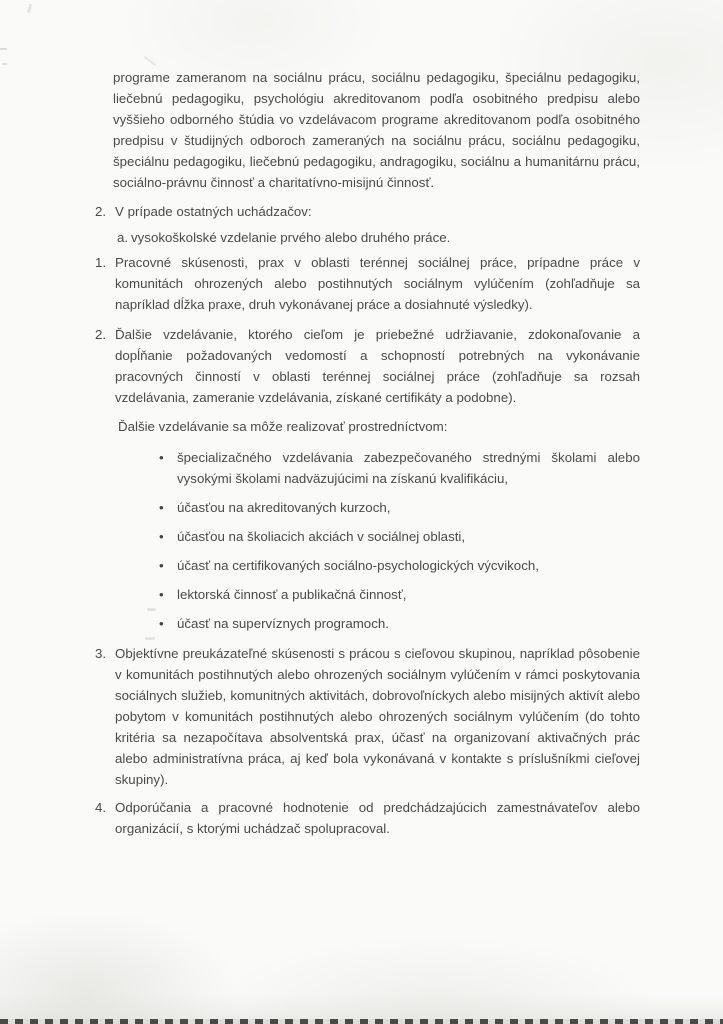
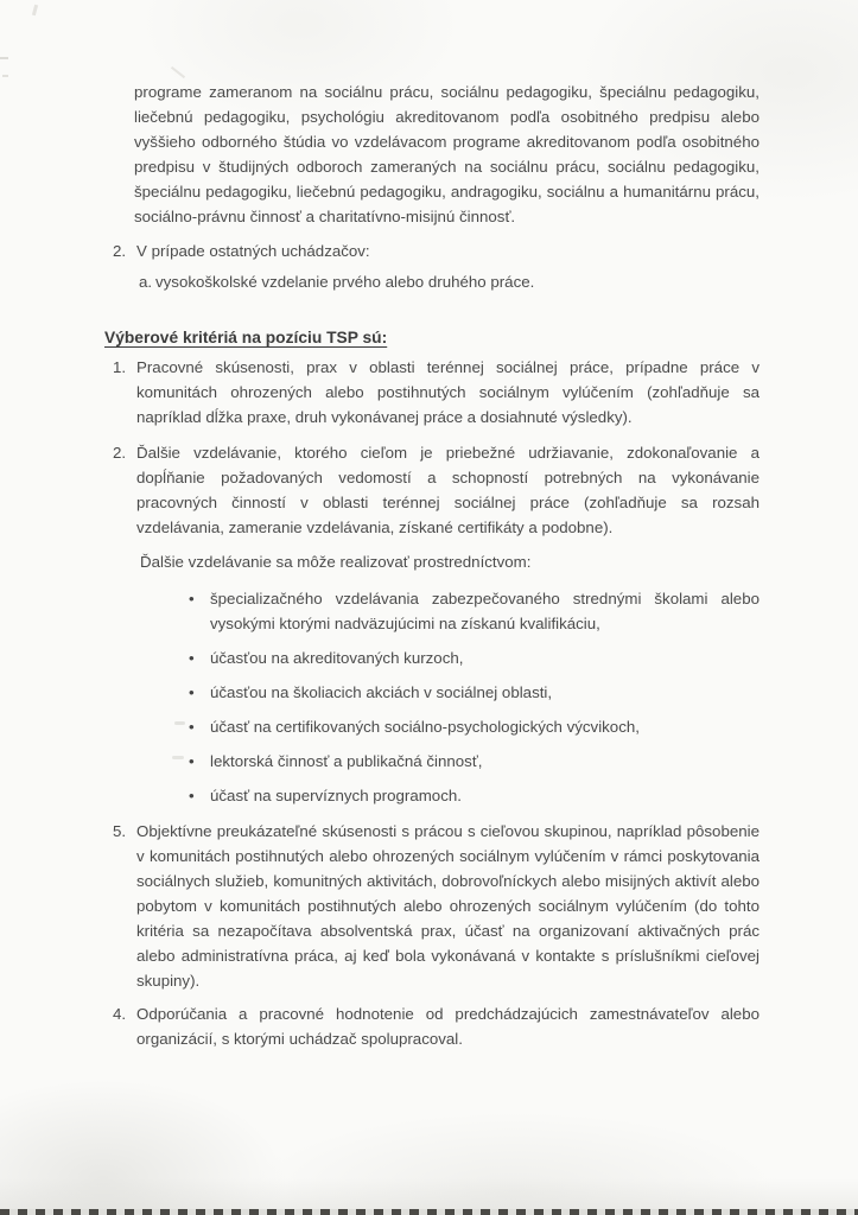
  programe zameranom na sociálnu prácu, sociálnu pedagogiku, špeciálnu pedagogiku, liečebnú pedagogiku, psychológiu akreditovanom podľa osobitného predpisu alebo vyššieho odborného štúdia vo vzdelávacom programe akreditovanom podľa osobitného predpisu v študijných odboroch zameraných na sociálnu prácu, sociálnu pedagogiku, špeciálnu pedagogiku, liečebnú pedagogiku, andragogiku, sociálnu a humanitárnu prácu, sociálno-právnu činnosť a charitatívno-misijnú činnosť.
  2.
  V prípade ostatných uchádzačov:
  a.
  vysokoškolské vzdelanie prvého alebo druhého práce.
+ Výberové kritériá na pozíciu TSP sú:
  1.
  Pracovné skúsenosti, prax v oblasti terénnej sociálnej práce, prípadne práce v komunitách ohrozených alebo postihnutých sociálnym vylúčením (zohľadňuje sa napríklad dĺžka praxe, druh vykonávanej práce a dosiahnuté výsledky).
  2.
  Ďalšie vzdelávanie, ktorého cieľom je priebežné udržiavanie, zdokonaľovanie a dopĺňanie požadovaných vedomostí a schopností potrebných na vykonávanie pracovných činností v oblasti terénnej sociálnej práce (zohľadňuje sa rozsah vzdelávania, zameranie vzdelávania, získané certifikáty a podobne).
  Ďalšie vzdelávanie sa môže realizovať prostredníctvom:
  •
- špecializačného vzdelávania zabezpečovaného strednými školami alebo vysokými školami nadväzujúcimi na získanú kvalifikáciu,
+ špecializačného vzdelávania zabezpečovaného strednými školami alebo vysokými ktorými nadväzujúcimi na získanú kvalifikáciu,
  •
  účasťou na akreditovaných kurzoch,
  •
  účasťou na školiacich akciách v sociálnej oblasti,
  •
  účasť na certifikovaných sociálno-psychologických výcvikoch,
  •
  lektorská činnosť a publikačná činnosť,
  •
  účasť na supervíznych programoch.
- 3.
+ 5.
  Objektívne preukázateľné skúsenosti s prácou s cieľovou skupinou, napríklad pôsobenie v komunitách postihnutých alebo ohrozených sociálnym vylúčením v rámci poskytovania sociálnych služieb, komunitných aktivitách, dobrovoľníckych alebo misijných aktivít alebo pobytom v komunitách postihnutých alebo ohrozených sociálnym vylúčením (do tohto kritéria sa nezapočítava absolventská prax, účasť na organizovaní aktivačných prác alebo administratívna práca, aj keď bola vykonávaná v kontakte s príslušníkmi cieľovej skupiny).
  4.
  Odporúčania a pracovné hodnotenie od predchádzajúcich zamestnávateľov alebo organizácií, s ktorými uchádzač spolupracoval.
